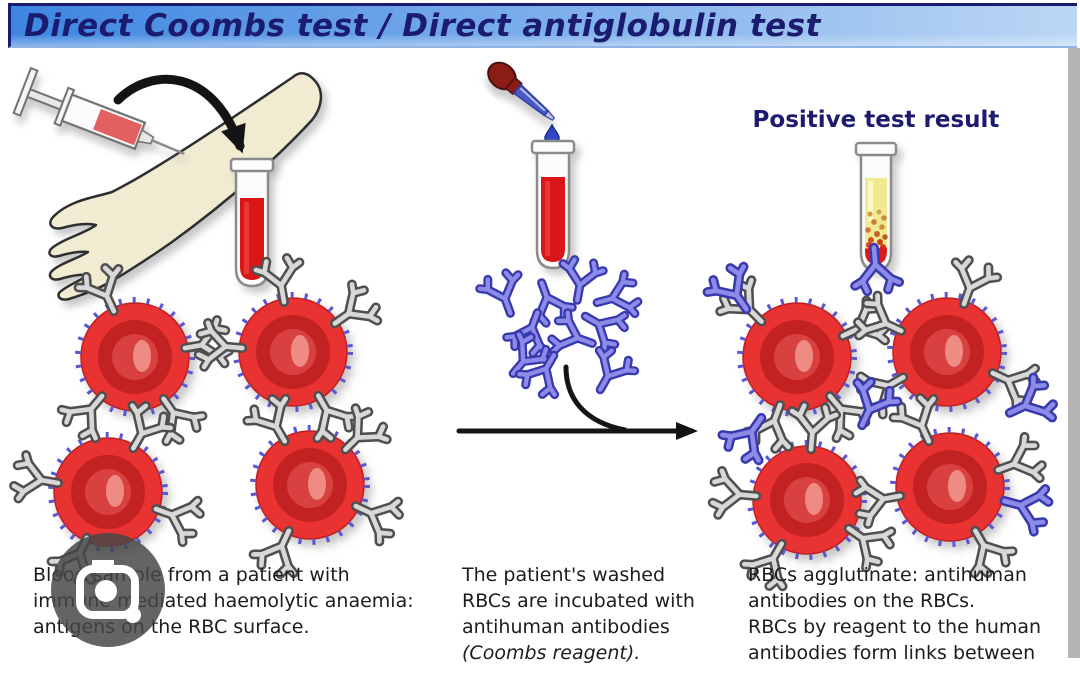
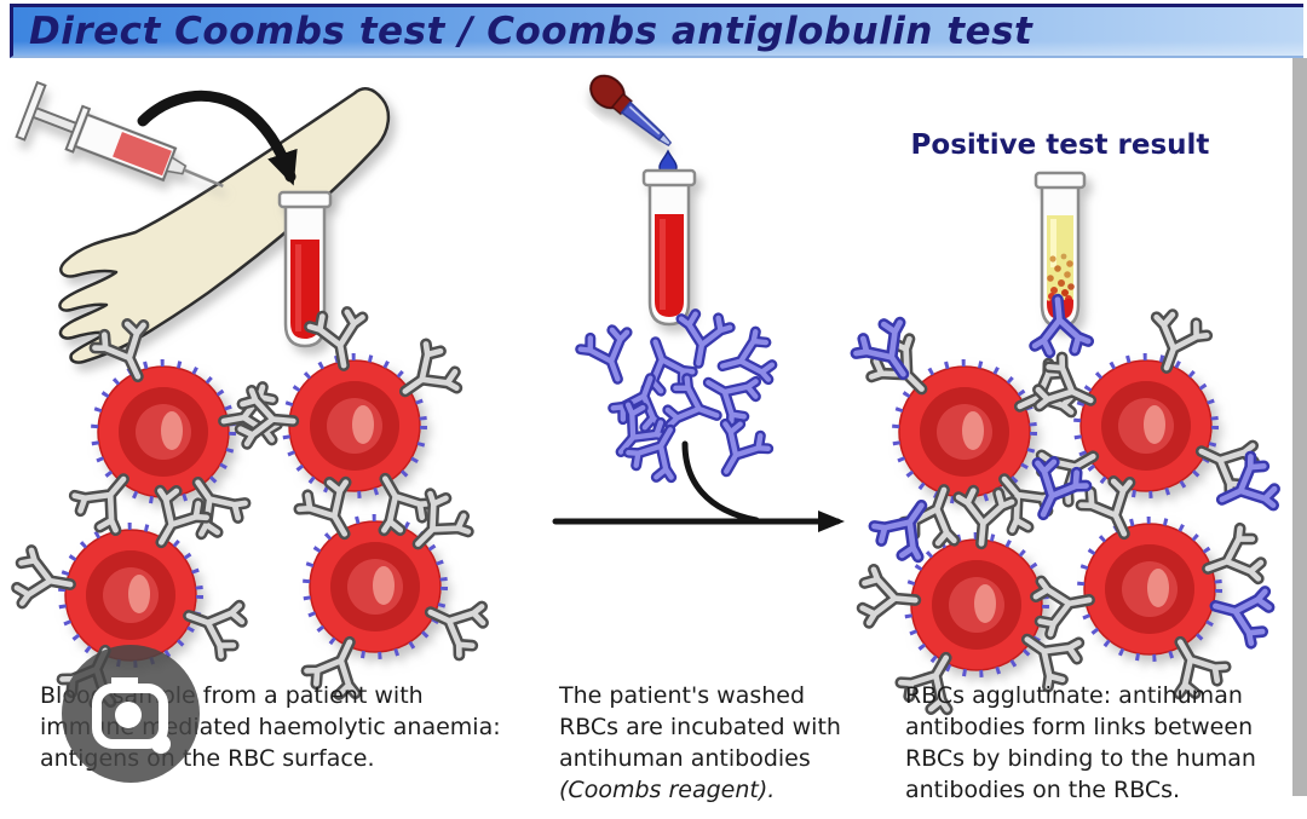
- Direct Coombs test / Direct antiglobulin test
+ Direct Coombs test / Coombs antiglobulin test
  Positive test result
  Bloo sample from a patient with
  immn mediated haemolytic anaemia:
  antigens on the RBC surface.
  The patient's washed
  RBCs are incubated with
  antihuman antibodies
  (Coombs reagent).
  RBCs agglutinate: antihuman
- antibodies on the RBCs.
+ antibodies form links between
- RBCs by reagent to the human
+ RBCs by binding to the human
- antibodies form links between
+ antibodies on the RBCs.
